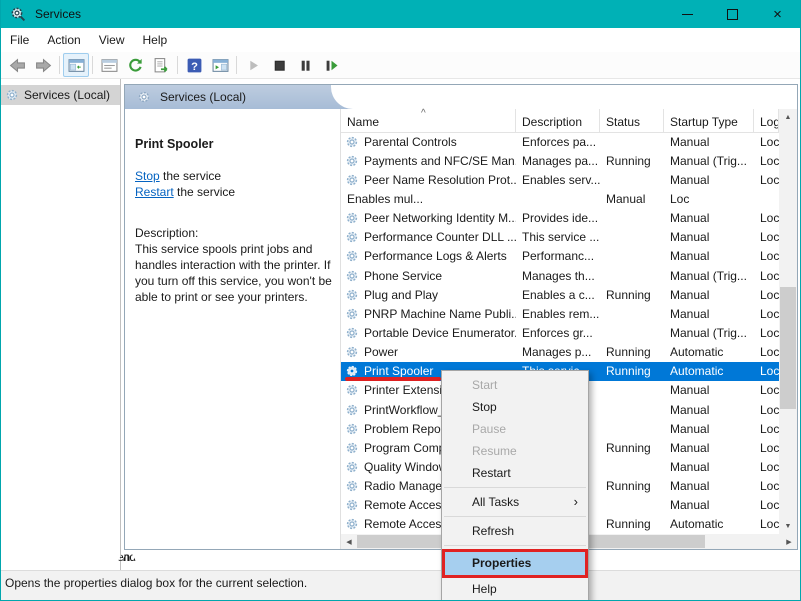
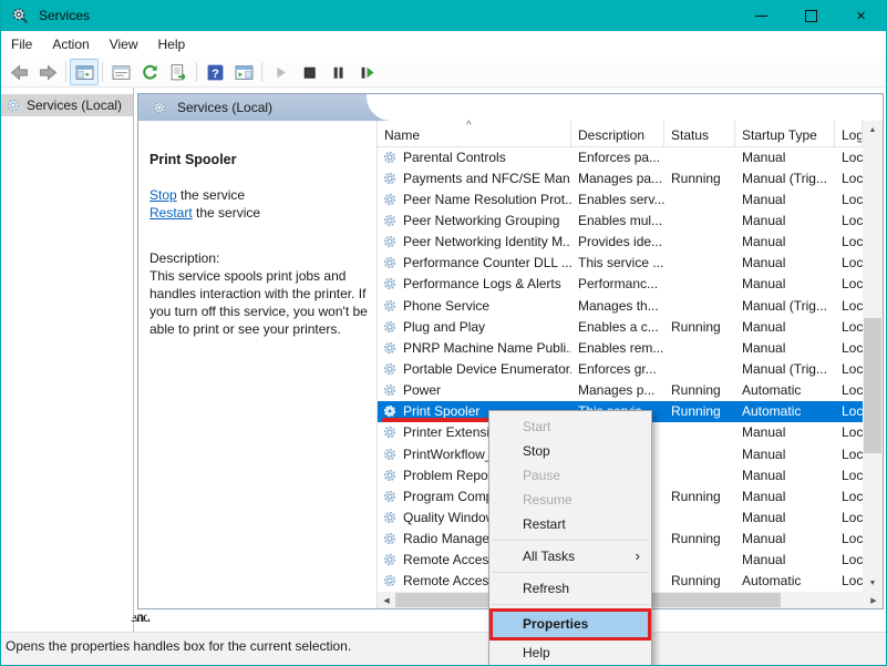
  Services
  ×
  File
  Action
  View
  Help
  ?
  Services (Local)
  Services (Local)
  Print Spooler
  Stop the service
  Restart the service
  Description:
  This service spools print jobs and handles interaction with the printer. If you turn off this service, you won't be able to print or see your printers.
  Name
  Description
  Status
  Startup Type
  Log
  ^
  Parental Controls
  Enforces pa...
  Manual
  Loc
  Payments and NFC/SE Man
  Manages pa...
  Running
  Manual (Trig...
  Loc
  Peer Name Resolution Prot..
  Enables serv...
  Manual
  Loc
+ Peer Networking Grouping
  Enables mul...
  Manual
  Loc
  Peer Networking Identity M..
  Provides ide...
  Manual
  Loc
  Performance Counter DLL ...
  This service ...
  Manual
  Loc
  Performance Logs & Alerts
  Performanc...
  Manual
  Loc
  Phone Service
  Manages th...
  Manual (Trig...
  Loc
  Plug and Play
  Enables a c...
  Running
  Manual
  Loc
  PNRP Machine Name Publi.
  Enables rem...
  Manual
  Loc
  Portable Device Enumerator.
  Enforces gr...
  Manual (Trig...
  Loc
  Power
  Manages p...
  Running
  Automatic
  Loc
  Print Spooler
  Running
  Automatic
  Loc
  Printer Extens
  Manual
  Loc
  PrintWorkflow
  Manual
  Loc
  Problem Repo
  Manual
  Loc
  Program Com
  Running
  Manual
  Loc
  Quality Windo
  Manual
  Loc
  Radio Manage
  Running
  Manual
  Loc
  Remote Acces
  Manual
  Loc
  Remote Acces
  Running
  Automatic
  Loc
- Opens the properties dialog box for the current selection.
+ Opens the properties handles box for the current selection.
  Start
  Stop
  Pause
  Resume
  Restart
  All Tasks
  ›
  Refresh
  Properties
  Help
